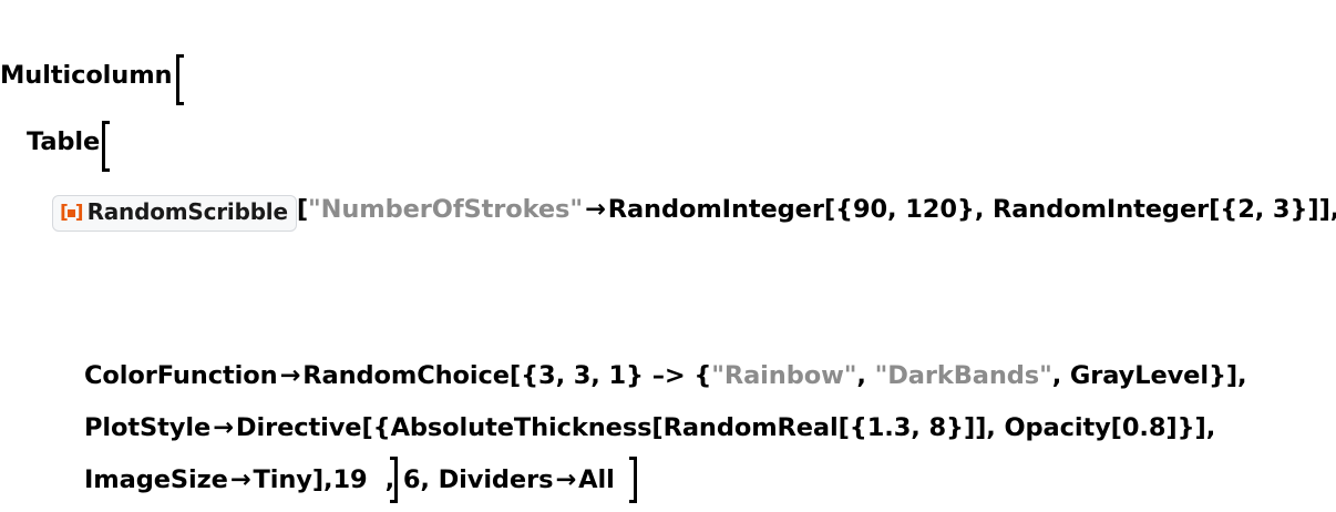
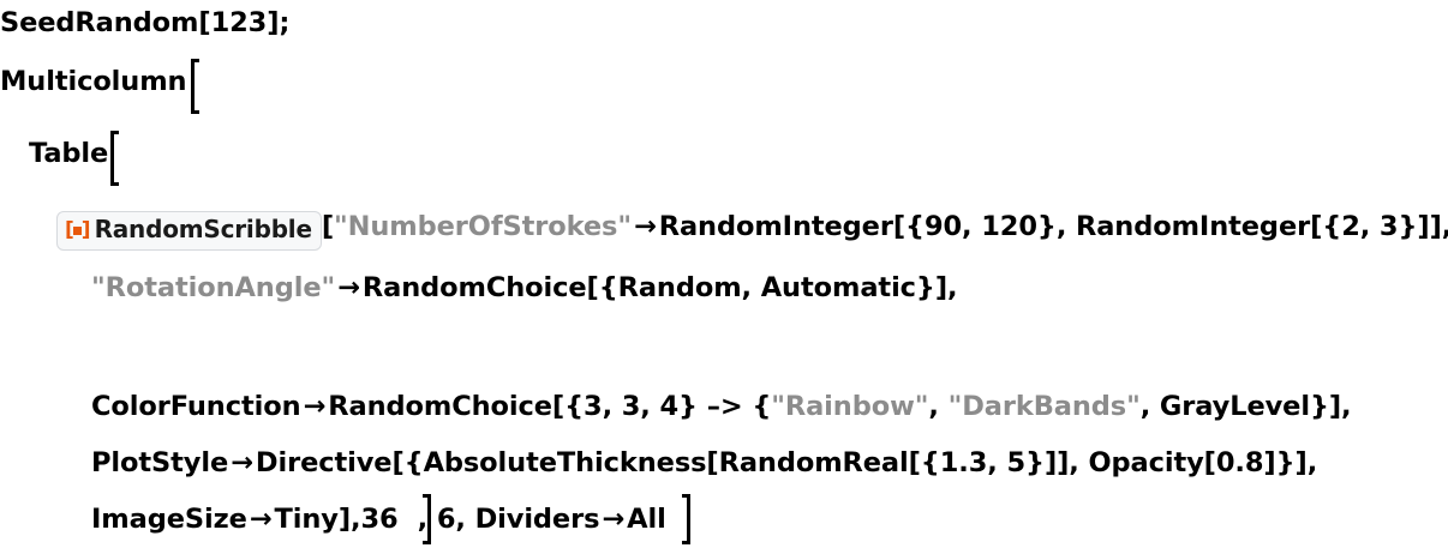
+ SeedRandom[123];
  Multicolumn
  Table
  [ ] RandomScribble ["NumberOfStrokes"→RandomInteger[{90, 120}, RandomInteger[{2, 3}]],
+ "RotationAngle"→RandomChoice[{Random, Automatic}],
- ColorFunction→RandomChoice[{3, 3, 1} –> {"Rainbow", "DarkBands", GrayLevel}],
+ ColorFunction→RandomChoice[{3, 3, 4} –> {"Rainbow", "DarkBands", GrayLevel}],
- PlotStyle→Directive[{AbsoluteThickness[RandomReal[{1.3, 8}]], Opacity[0.8]}],
+ PlotStyle→Directive[{AbsoluteThickness[RandomReal[{1.3, 5}]], Opacity[0.8]}],
- ImageSize→Tiny],19 6, Dividers→All
+ ImageSize→Tiny],36 6, Dividers→All
